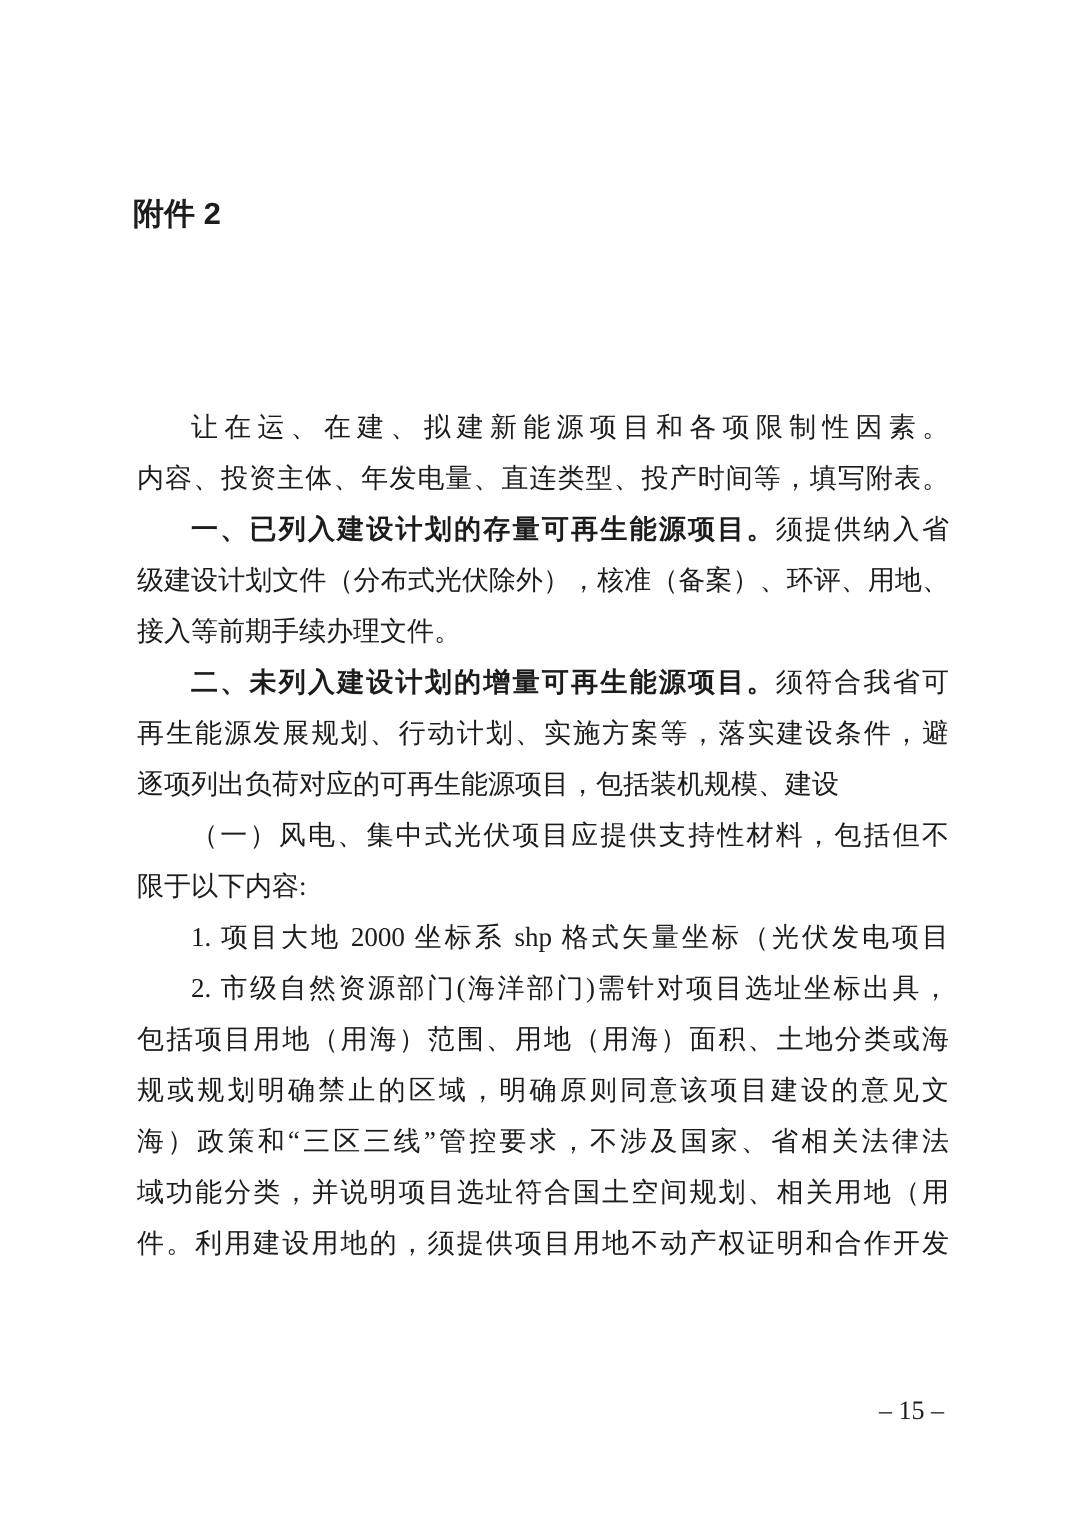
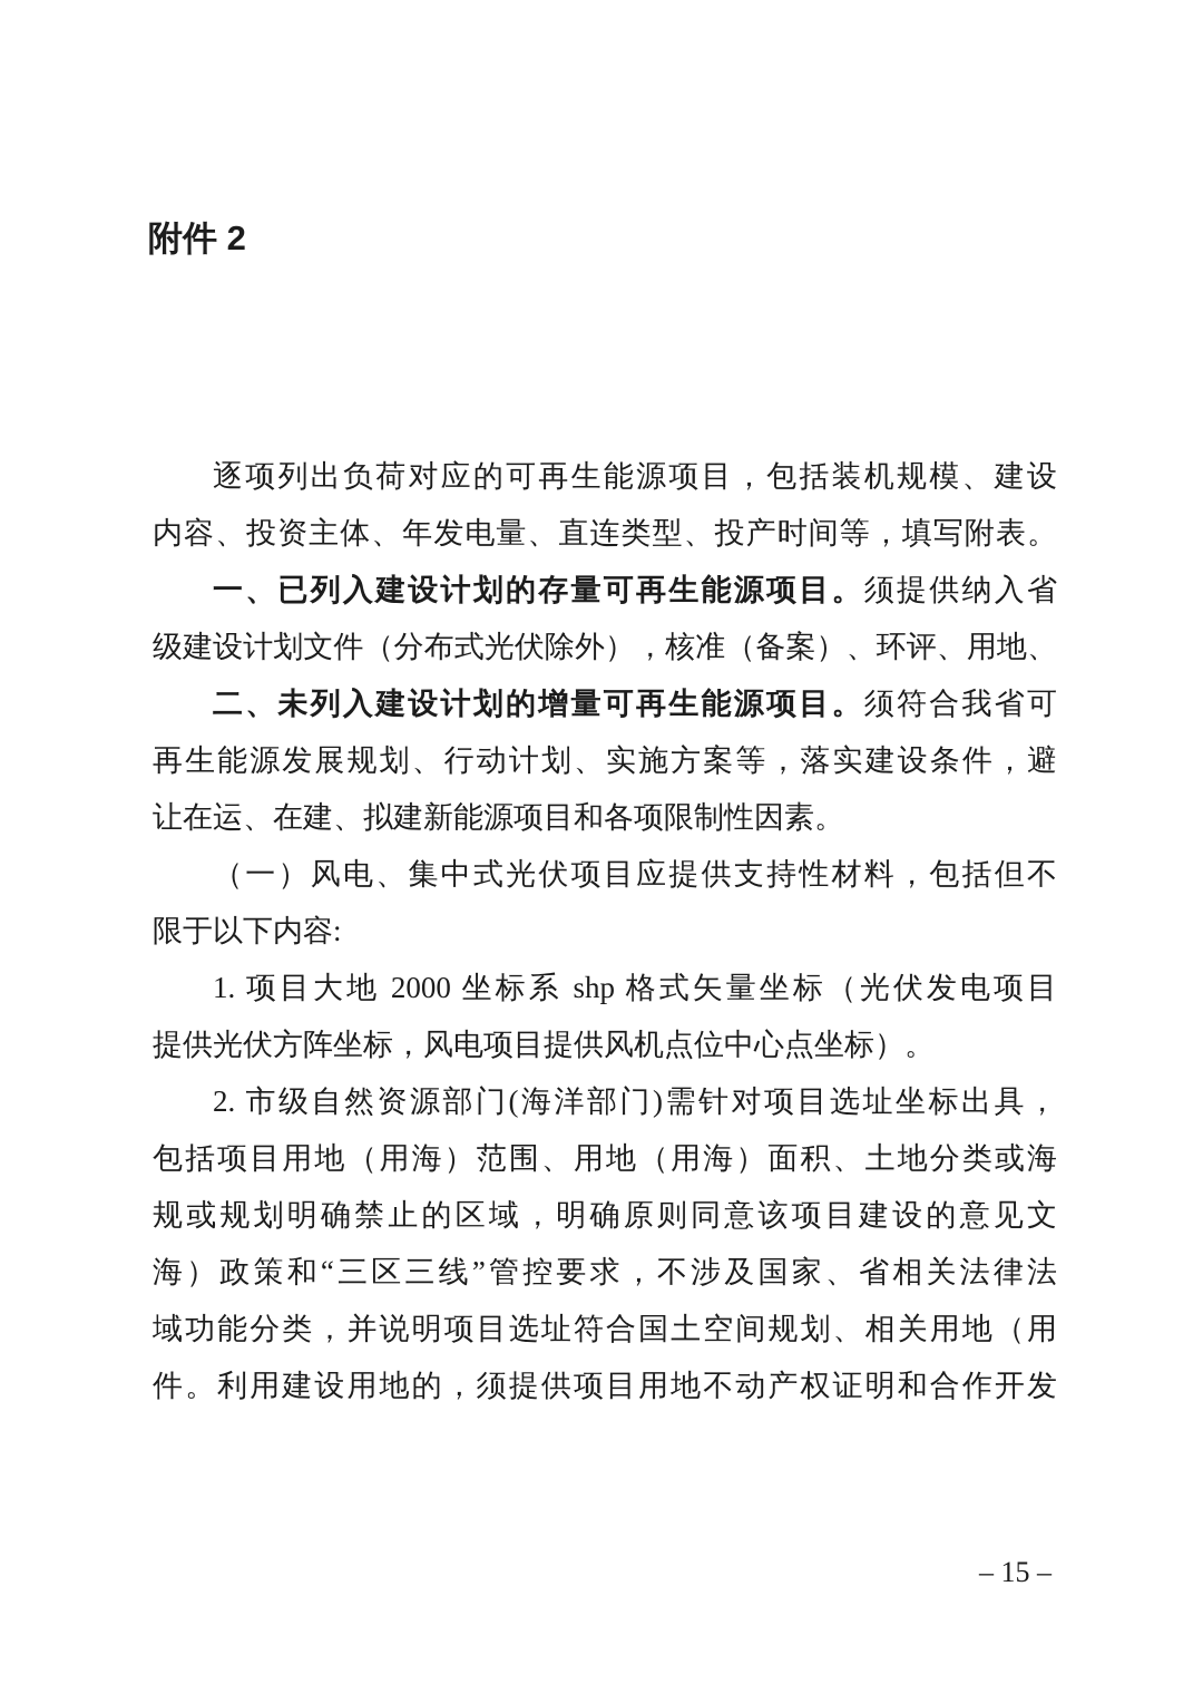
  附件 2
- 让在运、在建、拟建新能源项目和各项限制性因素。
+ 逐项列出负荷对应的可再生能源项目，包括装机规模、建设
  内容、投资主体、年发电量、直连类型、投产时间等，填写附表。
  一、已列入建设计划的存量可再生能源项目。须提供纳入省
  级建设计划文件（分布式光伏除外），核准（备案）、环评、用地、
- 接入等前期手续办理文件。
  二、未列入建设计划的增量可再生能源项目。须符合我省可
  再生能源发展规划、行动计划、实施方案等，落实建设条件，避
- 逐项列出负荷对应的可再生能源项目，包括装机规模、建设
+ 让在运、在建、拟建新能源项目和各项限制性因素。
  （一）风电、集中式光伏项目应提供支持性材料，包括但不
  限于以下内容:
  1. 项目大地 2000 坐标系 shp 格式矢量坐标（光伏发电项目
+ 提供光伏方阵坐标，风电项目提供风机点位中心点坐标）。
  2. 市级自然资源部门(海洋部门)需针对项目选址坐标出具，
  包括项目用地（用海）范围、用地（用海）面积、土地分类或海
  规或规划明确禁止的区域，明确原则同意该项目建设的意见文
  海）政策和“三区三线”管控要求，不涉及国家、省相关法律法
  域功能分类，并说明项目选址符合国土空间规划、相关用地（用
  件。利用建设用地的，须提供项目用地不动产权证明和合作开发
  – 15 –
